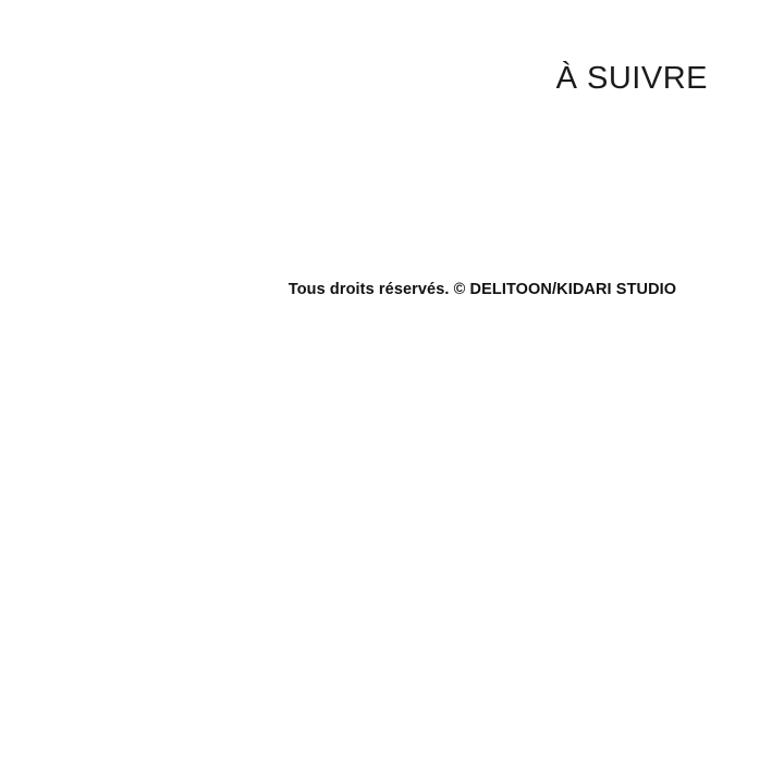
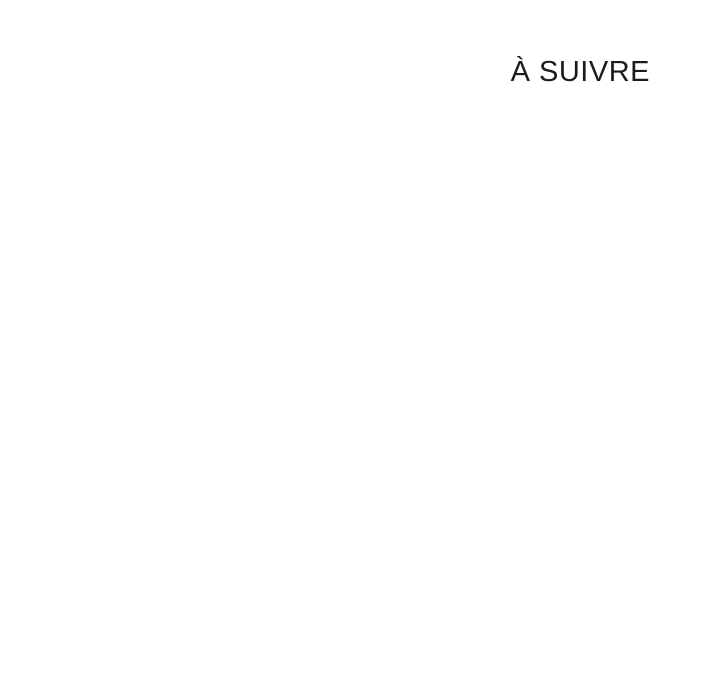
  À SUIVRE
- Tous droits réservés. © DELITOON/KIDARI STUDIO
